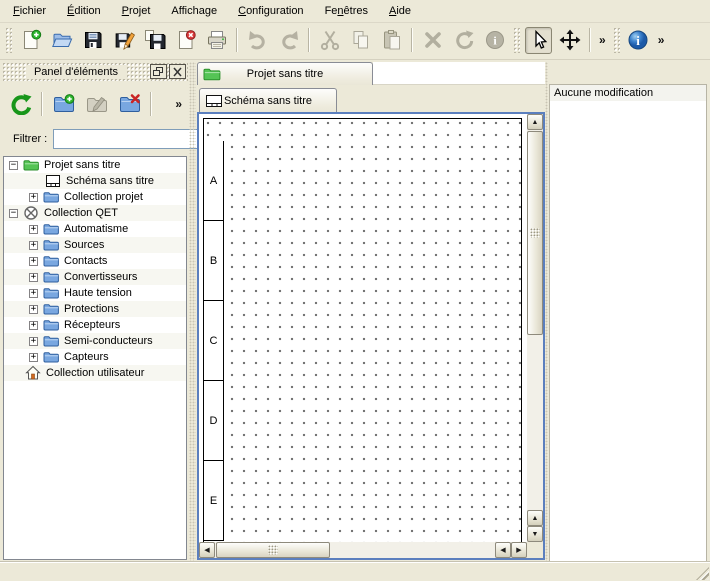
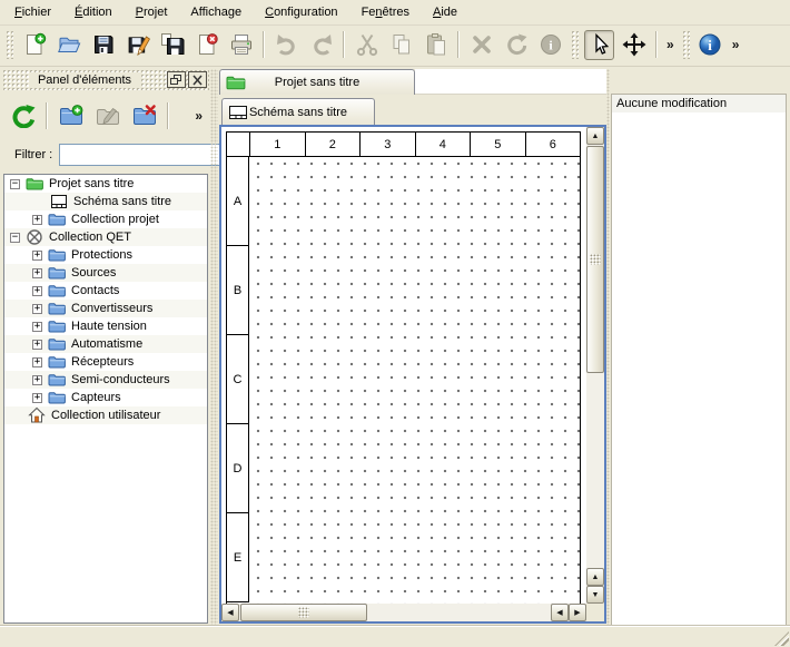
  Fichier
  Édition
  Projet
  Affichage
  Configuration
  Fenêtres
  Aide
  i
  »
  i
  »
  Panel d'éléments
  »
  Filtrer :
  −
  Projet sans titre
  Schéma sans titre
  +
  Collection projet
  −
  Collection QET
  +
- Automatisme
+ Protections
  +
  Sources
  +
  Contacts
  +
  Convertisseurs
  +
  Haute tension
  +
- Protections
+ Automatisme
  +
  Récepteurs
  +
  Semi-conducteurs
  +
  Capteurs
  Collection utilisateur
  Projet sans titre
  Schéma sans titre
+ 1
+ 2
+ 3
+ 4
+ 5
+ 6
  A
  B
  C
  D
  E
  Aucune modification
